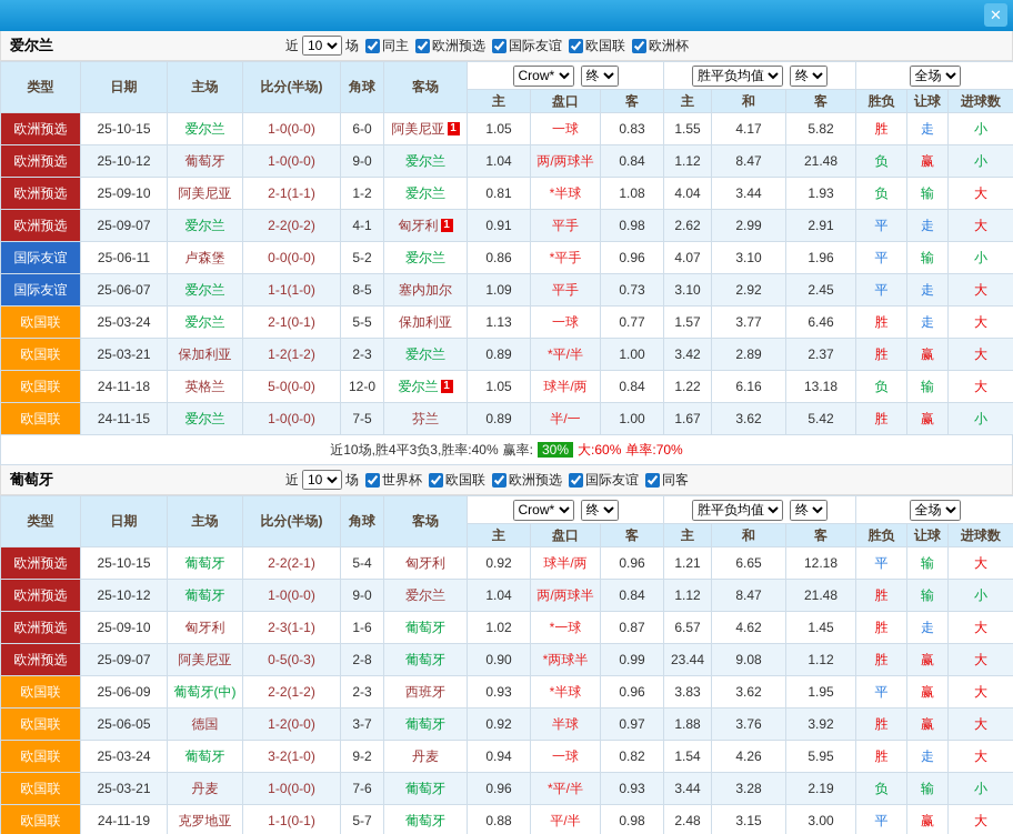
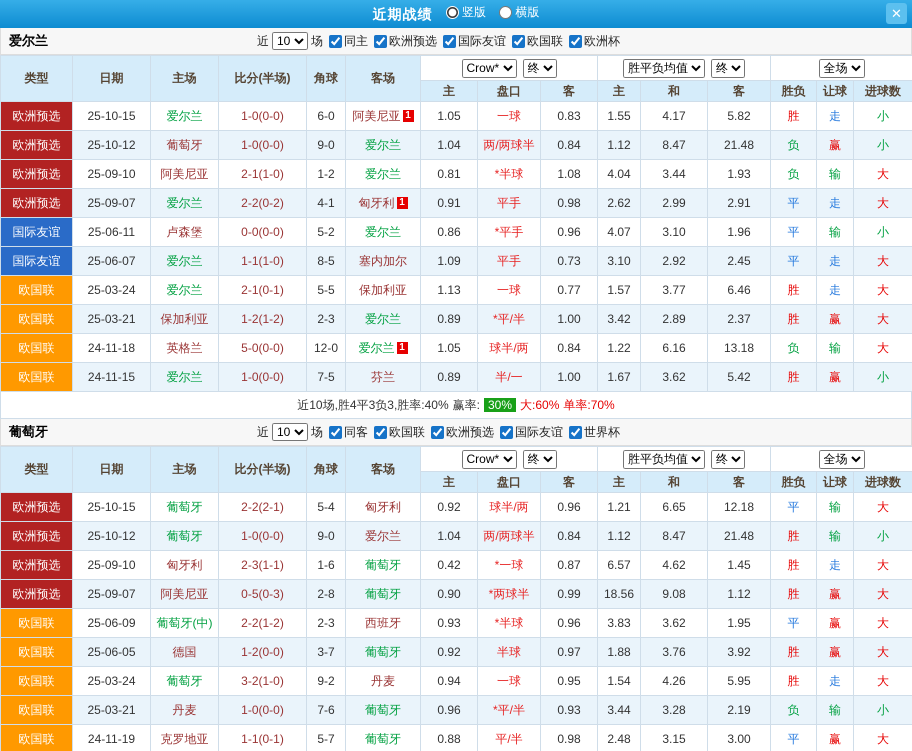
+ 近期战绩
+ 竖版
+ 横版
  ✕
  爱尔兰
  近
  10
  场
  同主
  欧洲预选
  国际友谊
  欧国联
  欧洲杯
  类型	日期	主场	比分(半场)	角球	客场	Crow* 终	胜平负均值 终	全场
  主	盘口	客	主	和	客	胜负	让球	进球数
  欧洲预选	25-10-15	爱尔兰	1-0(0-0)	6-0	阿美尼亚 1	1.05	一球	0.83	1.55	4.17	5.82	胜	走	小
  欧洲预选	25-10-12	葡萄牙	1-0(0-0)	9-0	爱尔兰	1.04	两/两球半	0.84	1.12	8.47	21.48	负	赢	小
- 欧洲预选	25-09-10	阿美尼亚	2-1(1-1)	1-2	爱尔兰	0.81	*半球	1.08	4.04	3.44	1.93	负	输	大
+ 欧洲预选	25-09-10	阿美尼亚	2-1(1-0)	1-2	爱尔兰	0.81	*半球	1.08	4.04	3.44	1.93	负	输	大
  欧洲预选	25-09-07	爱尔兰	2-2(0-2)	4-1	匈牙利 1	0.91	平手	0.98	2.62	2.99	2.91	平	走	大
  国际友谊	25-06-11	卢森堡	0-0(0-0)	5-2	爱尔兰	0.86	*平手	0.96	4.07	3.10	1.96	平	输	小
  国际友谊	25-06-07	爱尔兰	1-1(1-0)	8-5	塞内加尔	1.09	平手	0.73	3.10	2.92	2.45	平	走	大
  欧国联	25-03-24	爱尔兰	2-1(0-1)	5-5	保加利亚	1.13	一球	0.77	1.57	3.77	6.46	胜	走	大
  欧国联	25-03-21	保加利亚	1-2(1-2)	2-3	爱尔兰	0.89	*平/半	1.00	3.42	2.89	2.37	胜	赢	大
  欧国联	24-11-18	英格兰	5-0(0-0)	12-0	爱尔兰 1	1.05	球半/两	0.84	1.22	6.16	13.18	负	输	大
  欧国联	24-11-15	爱尔兰	1-0(0-0)	7-5	芬兰	0.89	半/一	1.00	1.67	3.62	5.42	胜	赢	小
  近10场,胜4平3负3,胜率:40%
  赢率:
  30%
  大:60%
  单率:70%
  葡萄牙
  近
  10
  场
- 世界杯
+ 同客
  欧国联
  欧洲预选
  国际友谊
- 同客
+ 世界杯
  类型	日期	主场	比分(半场)	角球	客场	Crow* 终	胜平负均值 终	全场
  主	盘口	客	主	和	客	胜负	让球	进球数
  欧洲预选	25-10-15	葡萄牙	2-2(2-1)	5-4	匈牙利	0.92	球半/两	0.96	1.21	6.65	12.18	平	输	大
  欧洲预选	25-10-12	葡萄牙	1-0(0-0)	9-0	爱尔兰	1.04	两/两球半	0.84	1.12	8.47	21.48	胜	输	小
- 欧洲预选	25-09-10	匈牙利	2-3(1-1)	1-6	葡萄牙	1.02	*一球	0.87	6.57	4.62	1.45	胜	走	大
+ 欧洲预选	25-09-10	匈牙利	2-3(1-1)	1-6	葡萄牙	0.42	*一球	0.87	6.57	4.62	1.45	胜	走	大
- 欧洲预选	25-09-07	阿美尼亚	0-5(0-3)	2-8	葡萄牙	0.90	*两球半	0.99	23.44	9.08	1.12	胜	赢	大
+ 欧洲预选	25-09-07	阿美尼亚	0-5(0-3)	2-8	葡萄牙	0.90	*两球半	0.99	18.56	9.08	1.12	胜	赢	大
  欧国联	25-06-09	葡萄牙(中)	2-2(1-2)	2-3	西班牙	0.93	*半球	0.96	3.83	3.62	1.95	平	赢	大
  欧国联	25-06-05	德国	1-2(0-0)	3-7	葡萄牙	0.92	半球	0.97	1.88	3.76	3.92	胜	赢	大
- 欧国联	25-03-24	葡萄牙	3-2(1-0)	9-2	丹麦	0.94	一球	0.82	1.54	4.26	5.95	胜	走	大
+ 欧国联	25-03-24	葡萄牙	3-2(1-0)	9-2	丹麦	0.94	一球	0.95	1.54	4.26	5.95	胜	走	大
  欧国联	25-03-21	丹麦	1-0(0-0)	7-6	葡萄牙	0.96	*平/半	0.93	3.44	3.28	2.19	负	输	小
  欧国联	24-11-19	克罗地亚	1-1(0-1)	5-7	葡萄牙	0.88	平/半	0.98	2.48	3.15	3.00	平	赢	大
